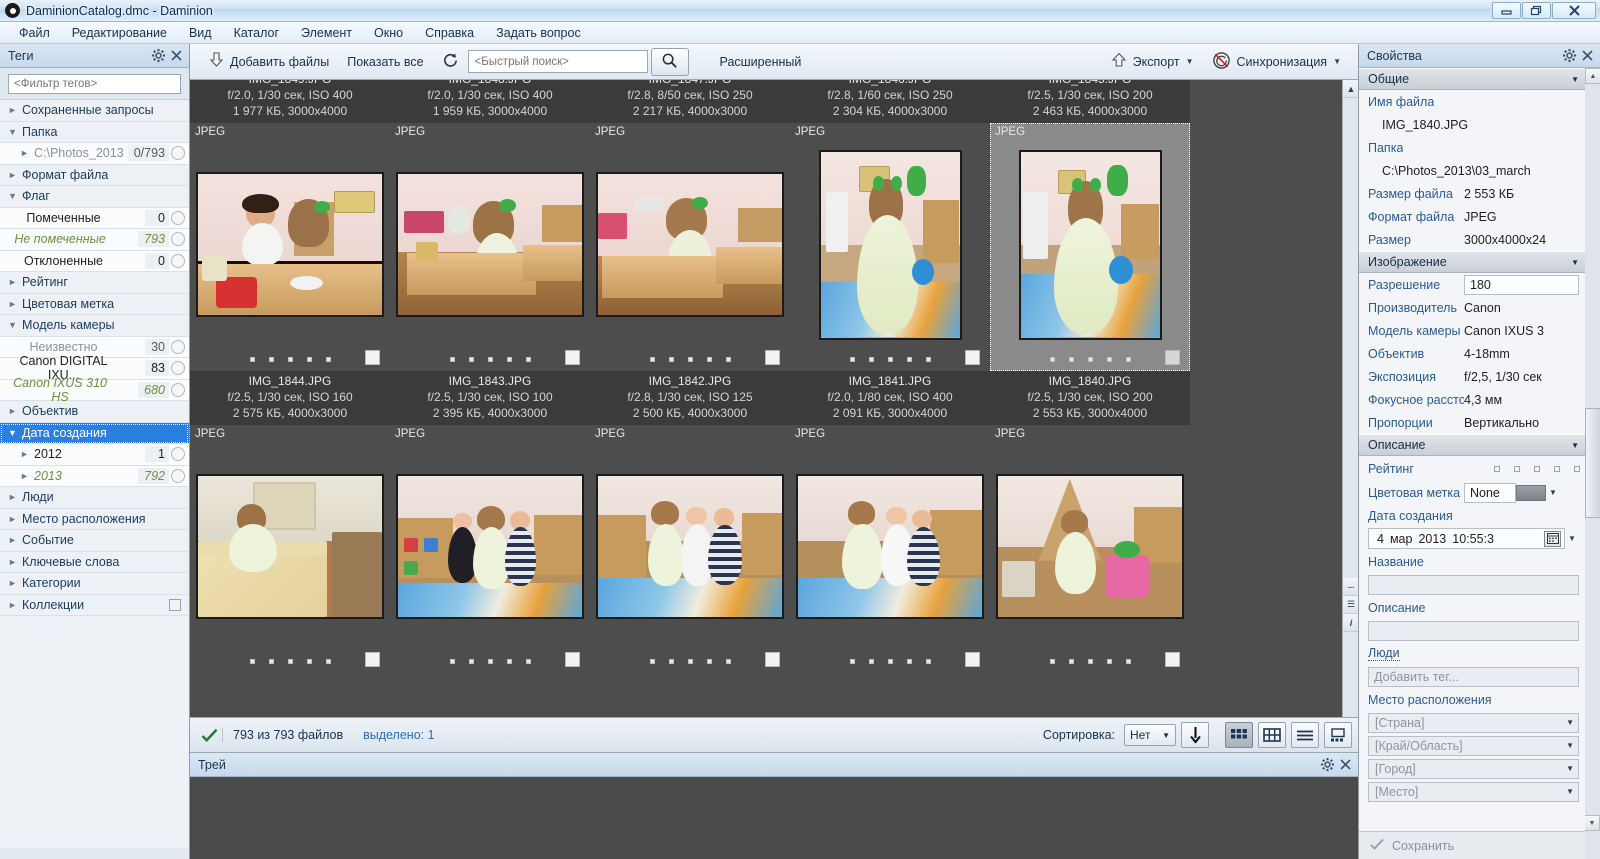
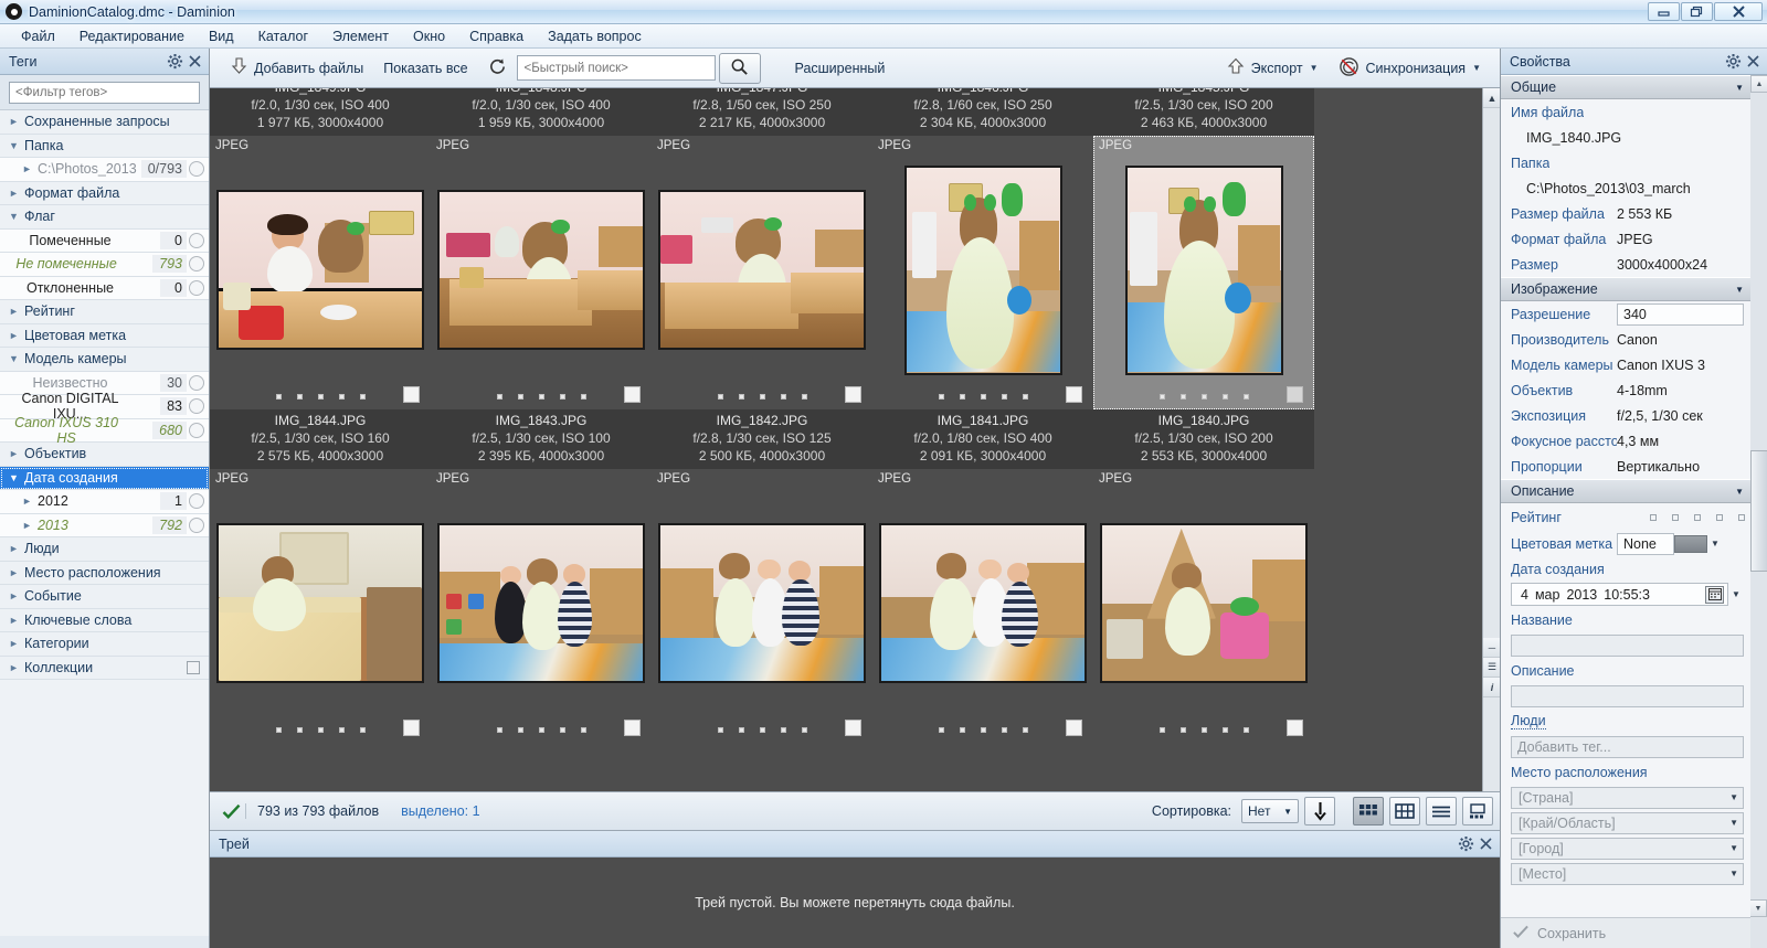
  DaminionCatalog.dmc - Daminion
  Файл
  Редактирование
  Вид
  Каталог
  Элемент
  Окно
  Справка
  Задать вопрос
  Теги
  <Фильтр тегов>
  ►
  Сохраненные запросы
  ▼
  Папка
  ►
  C:\Photos_2013
  0/793
  ►
  Формат файла
  ▼
  Флаг
  Помеченные
  0
  Не помеченные
  793
  Отклоненные
  0
  ►
  Рейтинг
  ►
  Цветовая метка
  ▼
  Модель камеры
  Неизвестно
  30
  Canon DIGITAL IXU...
  83
  Canon IXUS 310 HS
  680
  ►
  Объектив
  ▼
  Дата создания
  ►
  2012
  1
  ►
  2013
  792
  ►
  Люди
  ►
  Место расположения
  ►
  Событие
  ►
  Ключевые слова
  ►
  Категории
  ►
  Коллекции
  Добавить файлы
  Показать все
  <Быстрый поиск>
  Расширенный
  Экспорт
  ▼
  Синхронизация
  ▼
  f/2.0, 1/30 сек, ISO 400
  1 977 КБ, 3000x4000
  f/2.0, 1/30 сек, ISO 400
  1 959 КБ, 3000x4000
- f/2.8, 8/50 сек, ISO 250
+ f/2.8, 1/50 сек, ISO 250
  2 217 КБ, 4000x3000
  f/2.8, 1/60 сек, ISO 250
  2 304 КБ, 4000x3000
  f/2.5, 1/30 сек, ISO 200
  2 463 КБ, 4000x3000
  JPEG
  JPEG
  JPEG
  JPEG
  JPEG
  IMG_1844.JPG
  f/2.5, 1/30 сек, ISO 160
  2 575 КБ, 4000x3000
  IMG_1843.JPG
  f/2.5, 1/30 сек, ISO 100
  2 395 КБ, 4000x3000
  IMG_1842.JPG
  f/2.8, 1/30 сек, ISO 125
  2 500 КБ, 4000x3000
  IMG_1841.JPG
  f/2.0, 1/80 сек, ISO 400
  2 091 КБ, 3000x4000
  IMG_1840.JPG
  f/2.5, 1/30 сек, ISO 200
  2 553 КБ, 3000x4000
  JPEG
  JPEG
  JPEG
  JPEG
  JPEG
  ▲
  ─
  ☰
  i
  793 из 793 файлов
  выделено: 1
  Сортировка:
  Нет
  ▼
  Трей
+ Трей пустой. Вы можете перетянуть сюда файлы.
  Свойства
  Общие
  ▼
  Имя файла
  IMG_1840.JPG
  Папка
  C:\Photos_2013\03_march
  Размер файла
  2 553 КБ
  Формат файла
  JPEG
  Размер
  3000x4000x24
  Изображение
  ▼
  Разрешение
- 180
+ 340
  Производитель
  Canon
  Модель камеры
  Canon IXUS 3
  Объектив
  4-18mm
  Экспозиция
  f/2,5, 1/30 сек
  Фокусное рассто
  4,3 мм
  Пропорции
  Вертикально
  Описание
  ▼
  Рейтинг
  Цветовая метка
  None
  ▼
  Дата создания
  4
  мар
  2013
  10:55:3
  ▼
  Название
  Описание
  Люди
  Добавить тег...
  Место расположения
  [Страна]
  ▼
  [Край/Область]
  ▼
  [Город]
  ▼
  [Место]
  ▼
  Сохранить
